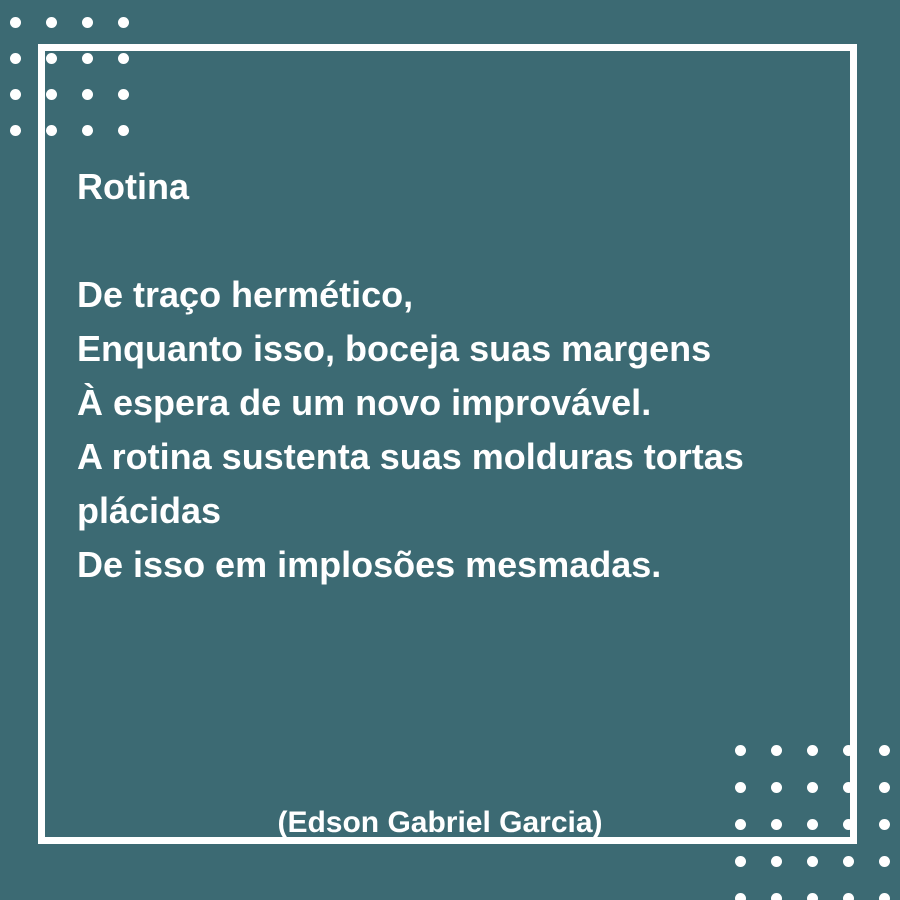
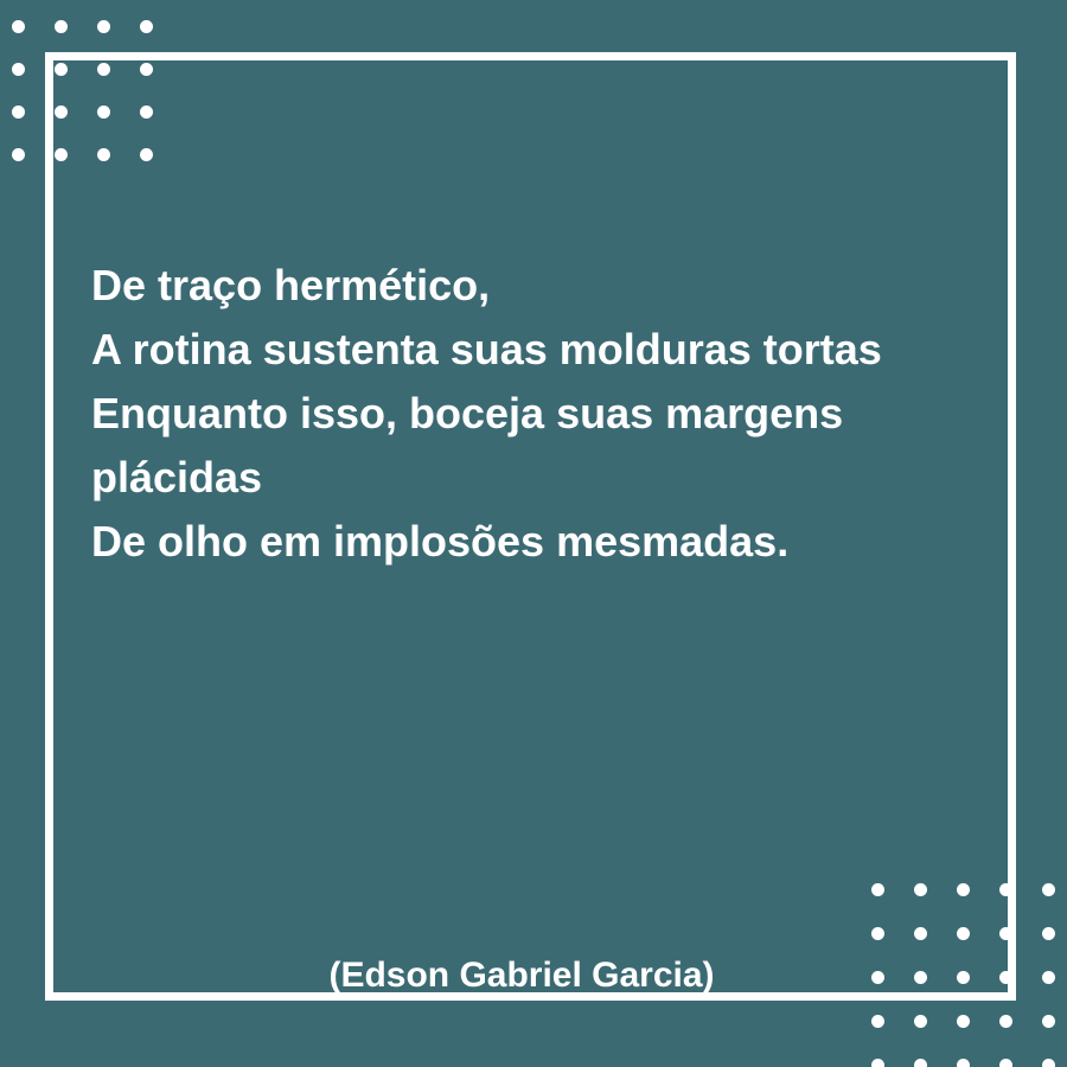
- Rotina
  De traço hermético,
- Enquanto isso, boceja suas margens
+ A rotina sustenta suas molduras tortas
- À espera de um novo improvável.
- A rotina sustenta suas molduras tortas
+ Enquanto isso, boceja suas margens
  plácidas
- De isso em implosões mesmadas.
+ De olho em implosões mesmadas.
  (Edson Gabriel Garcia)
